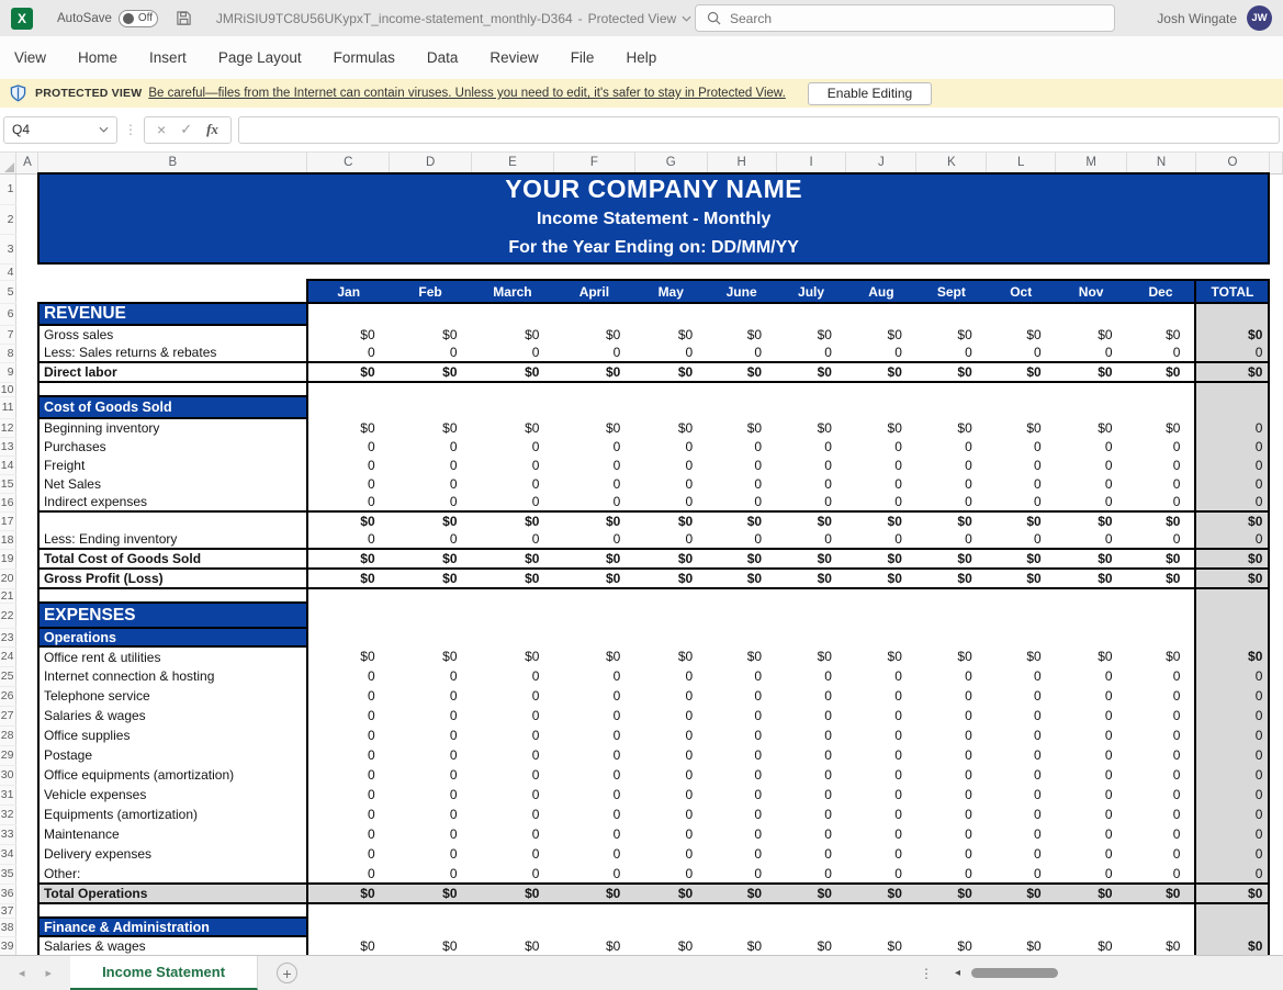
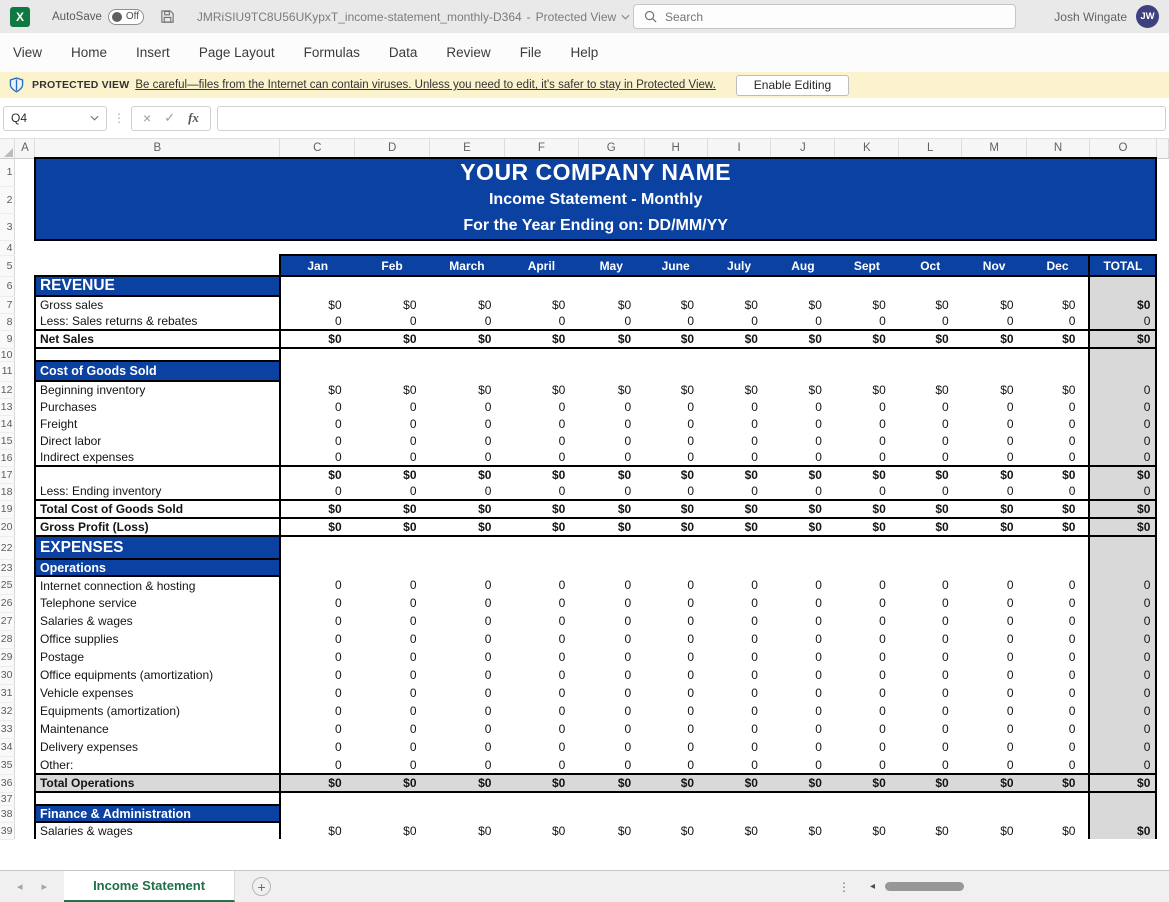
  X
  AutoSave
  Off
  JMRiSIU9TC8U56UKypxT_income-statement_monthly-D364
  -
  Protected View
  Search
  Josh Wingate
  JW
  View
  Home
  Insert
  Page Layout
  Formulas
  Data
  Review
  File
  Help
  PROTECTED VIEW
  Be careful—files from the Internet can contain viruses. Unless you need to edit, it's safer to stay in Protected View.
  Enable Editing
  Q4
  ⋮
  ×
  ✓
  fx
  	A	B	C	D	E	F	G	H	I	J	K	L	M	N	O
  1		YOUR COMPANY NAME
  2		Income Statement - Monthly
  3		For the Year Ending on: DD/MM/YY
  4
  5			Jan	Feb	March	April	May	June	July	Aug	Sept	Oct	Nov	Dec	TOTAL
  6		REVENUE
  7		Gross sales	$0	$0	$0	$0	$0	$0	$0	$0	$0	$0	$0	$0	$0
  8		Less: Sales returns & rebates	0	0	0	0	0	0	0	0	0	0	0	0	0
- 9		Direct labor	$0	$0	$0	$0	$0	$0	$0	$0	$0	$0	$0	$0	$0
+ 9		Net Sales	$0	$0	$0	$0	$0	$0	$0	$0	$0	$0	$0	$0	$0
  10
  11		Cost of Goods Sold
  12		Beginning inventory	$0	$0	$0	$0	$0	$0	$0	$0	$0	$0	$0	$0	0
  13		Purchases	0	0	0	0	0	0	0	0	0	0	0	0	0
  14		Freight	0	0	0	0	0	0	0	0	0	0	0	0	0
- 15		Net Sales	0	0	0	0	0	0	0	0	0	0	0	0	0
+ 15		Direct labor	0	0	0	0	0	0	0	0	0	0	0	0	0
  16		Indirect expenses	0	0	0	0	0	0	0	0	0	0	0	0	0
  17			$0	$0	$0	$0	$0	$0	$0	$0	$0	$0	$0	$0	$0
  18		Less: Ending inventory	0	0	0	0	0	0	0	0	0	0	0	0	0
  19		Total Cost of Goods Sold	$0	$0	$0	$0	$0	$0	$0	$0	$0	$0	$0	$0	$0
  20		Gross Profit (Loss)	$0	$0	$0	$0	$0	$0	$0	$0	$0	$0	$0	$0	$0
- 21
  22		EXPENSES
  23		Operations
- 24		Office rent & utilities	$0	$0	$0	$0	$0	$0	$0	$0	$0	$0	$0	$0	$0
  25		Internet connection & hosting	0	0	0	0	0	0	0	0	0	0	0	0	0
  26		Telephone service	0	0	0	0	0	0	0	0	0	0	0	0	0
  27		Salaries & wages	0	0	0	0	0	0	0	0	0	0	0	0	0
  28		Office supplies	0	0	0	0	0	0	0	0	0	0	0	0	0
  29		Postage	0	0	0	0	0	0	0	0	0	0	0	0	0
  30		Office equipments (amortization)	0	0	0	0	0	0	0	0	0	0	0	0	0
  31		Vehicle expenses	0	0	0	0	0	0	0	0	0	0	0	0	0
  32		Equipments (amortization)	0	0	0	0	0	0	0	0	0	0	0	0	0
  33		Maintenance	0	0	0	0	0	0	0	0	0	0	0	0	0
  34		Delivery expenses	0	0	0	0	0	0	0	0	0	0	0	0	0
  35		Other:	0	0	0	0	0	0	0	0	0	0	0	0	0
  36		Total Operations	$0	$0	$0	$0	$0	$0	$0	$0	$0	$0	$0	$0	$0
  37
  38		Finance & Administration
  39		Salaries & wages	$0	$0	$0	$0	$0	$0	$0	$0	$0	$0	$0	$0	$0
  ◂
  ▸
  Income Statement
  +
  ⋮
  ◂
